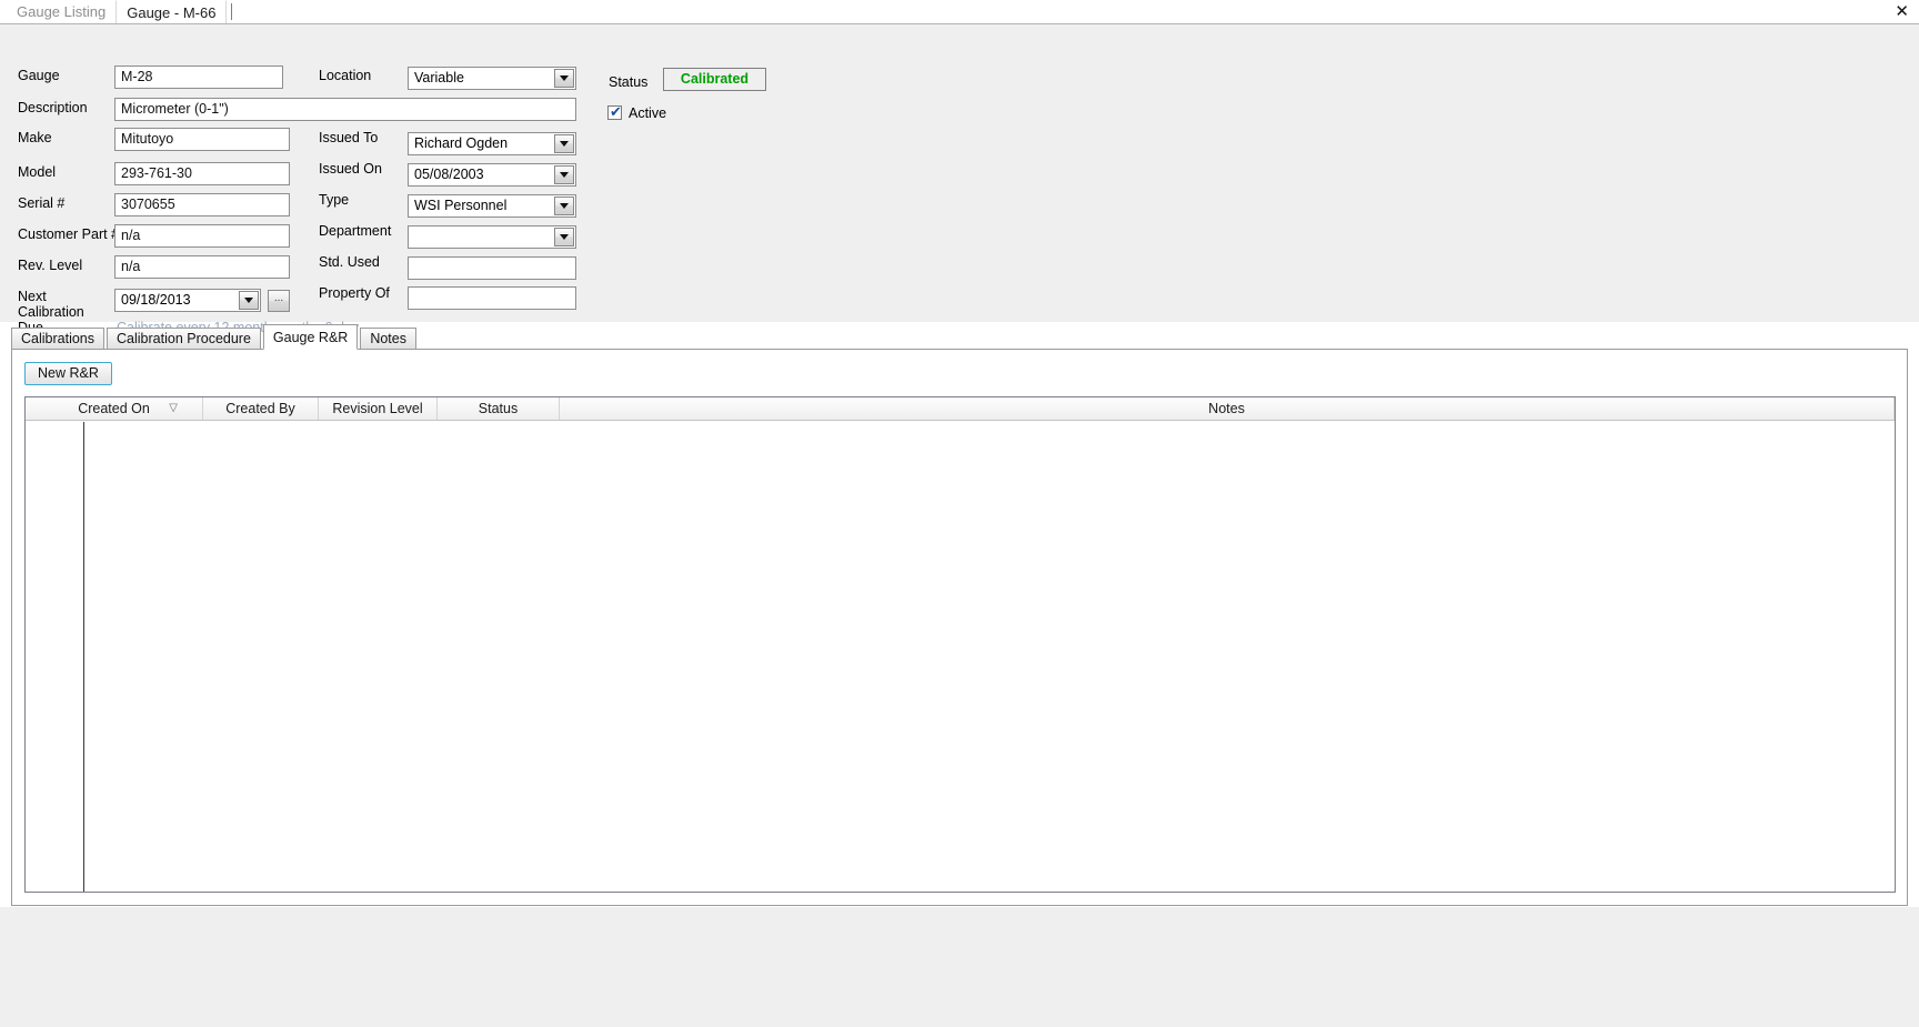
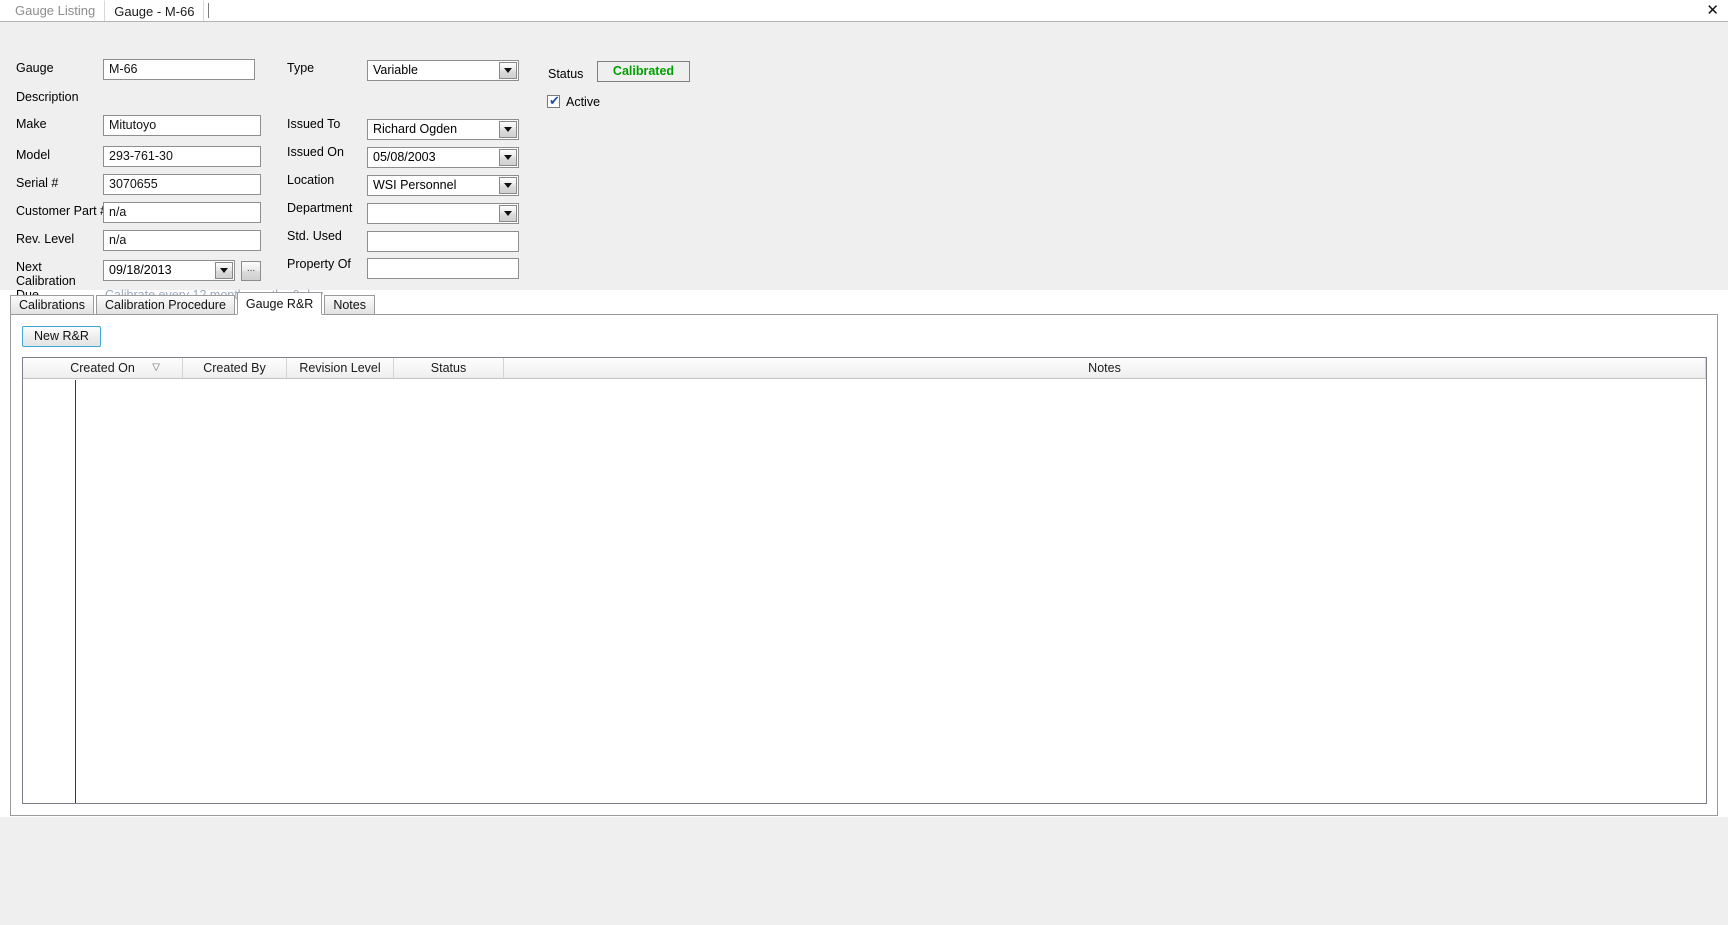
  Gauge Listing
  Gauge - M-66
  ✕
  Gauge
  Description
  Make
  Model
  Serial #
  Customer Part
  Rev. Level
- M-28
+ M-66
- Micrometer (0-1")
  Mitutoyo
  293-761-30
  3070655
  n/a
  n/a
  Next
  Calibration
  09/18/2013
  ...
- Location
+ Type
  Issued To
  Issued On
- Type
+ Location
  Department
  Std. Used
  Property Of
  Variable
  Richard Ogden
  05/08/2003
  WSI Personnel
  Status
  Calibrated
  ✔
  Active
  Calibrations
  Calibration Procedure
  Gauge R&R
  Notes
  New R&R
  Created On
  ▽
  Created By
  Revision Level
  Status
  Notes
